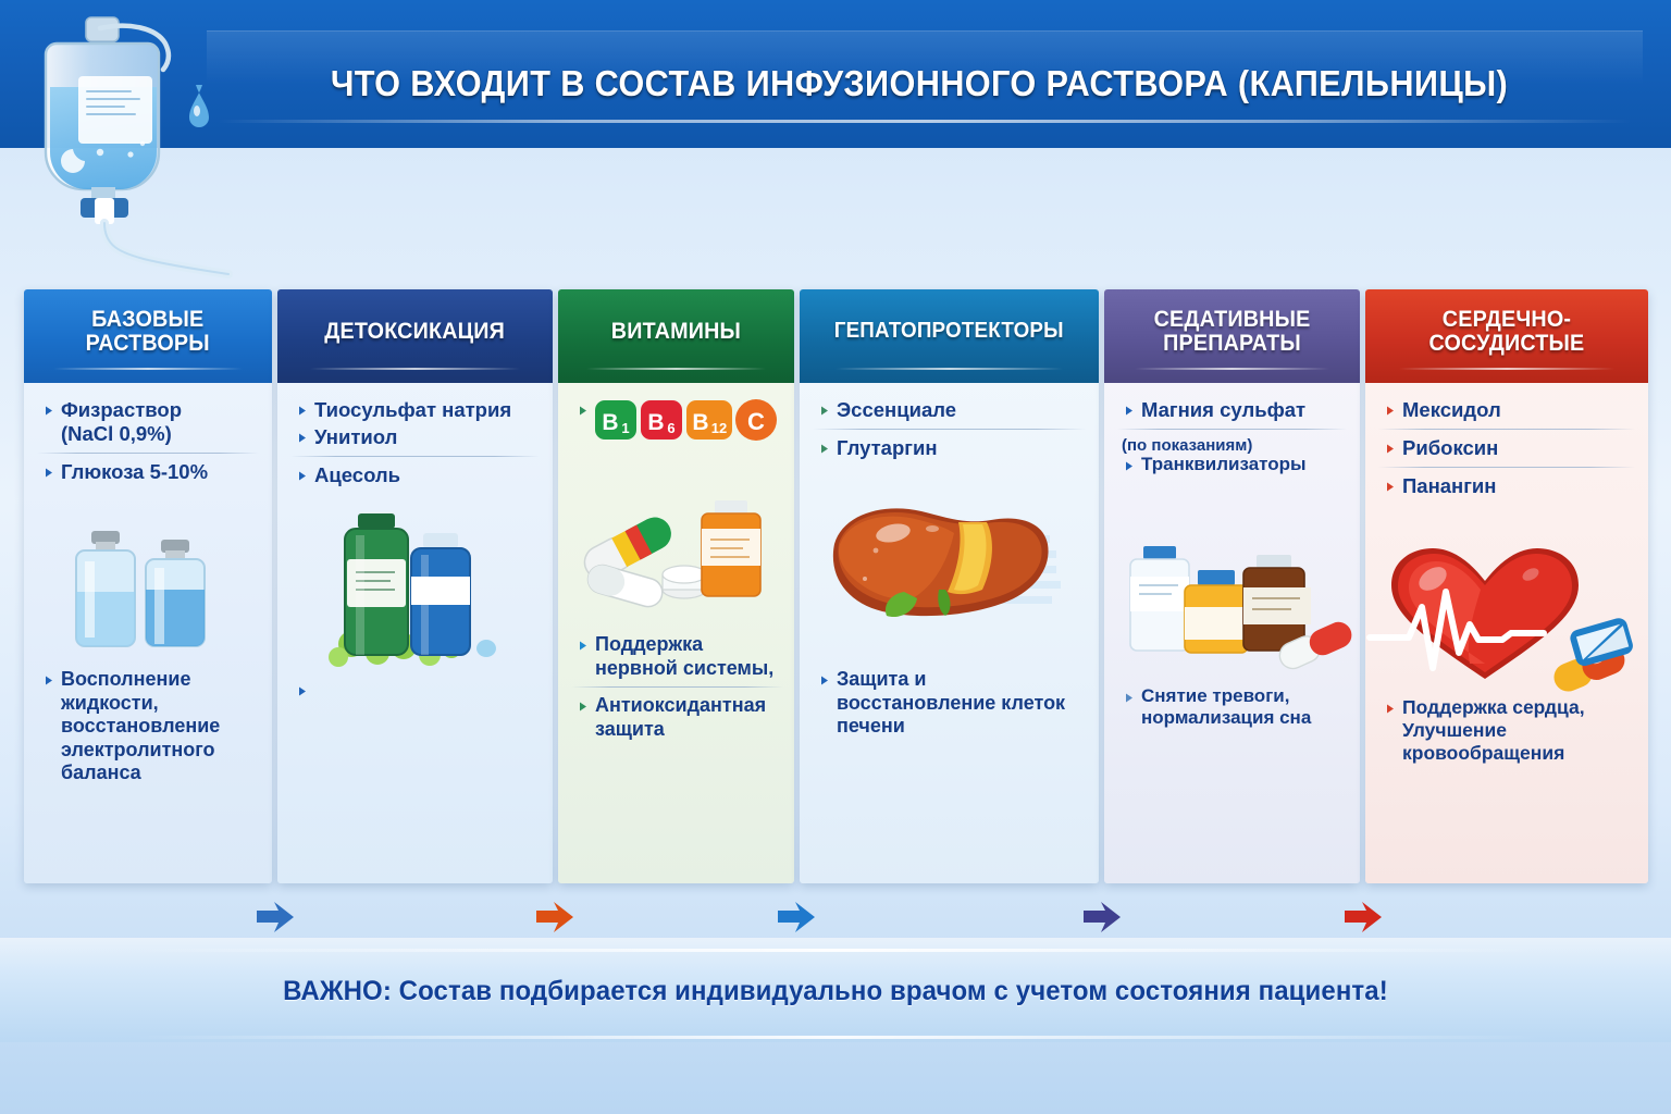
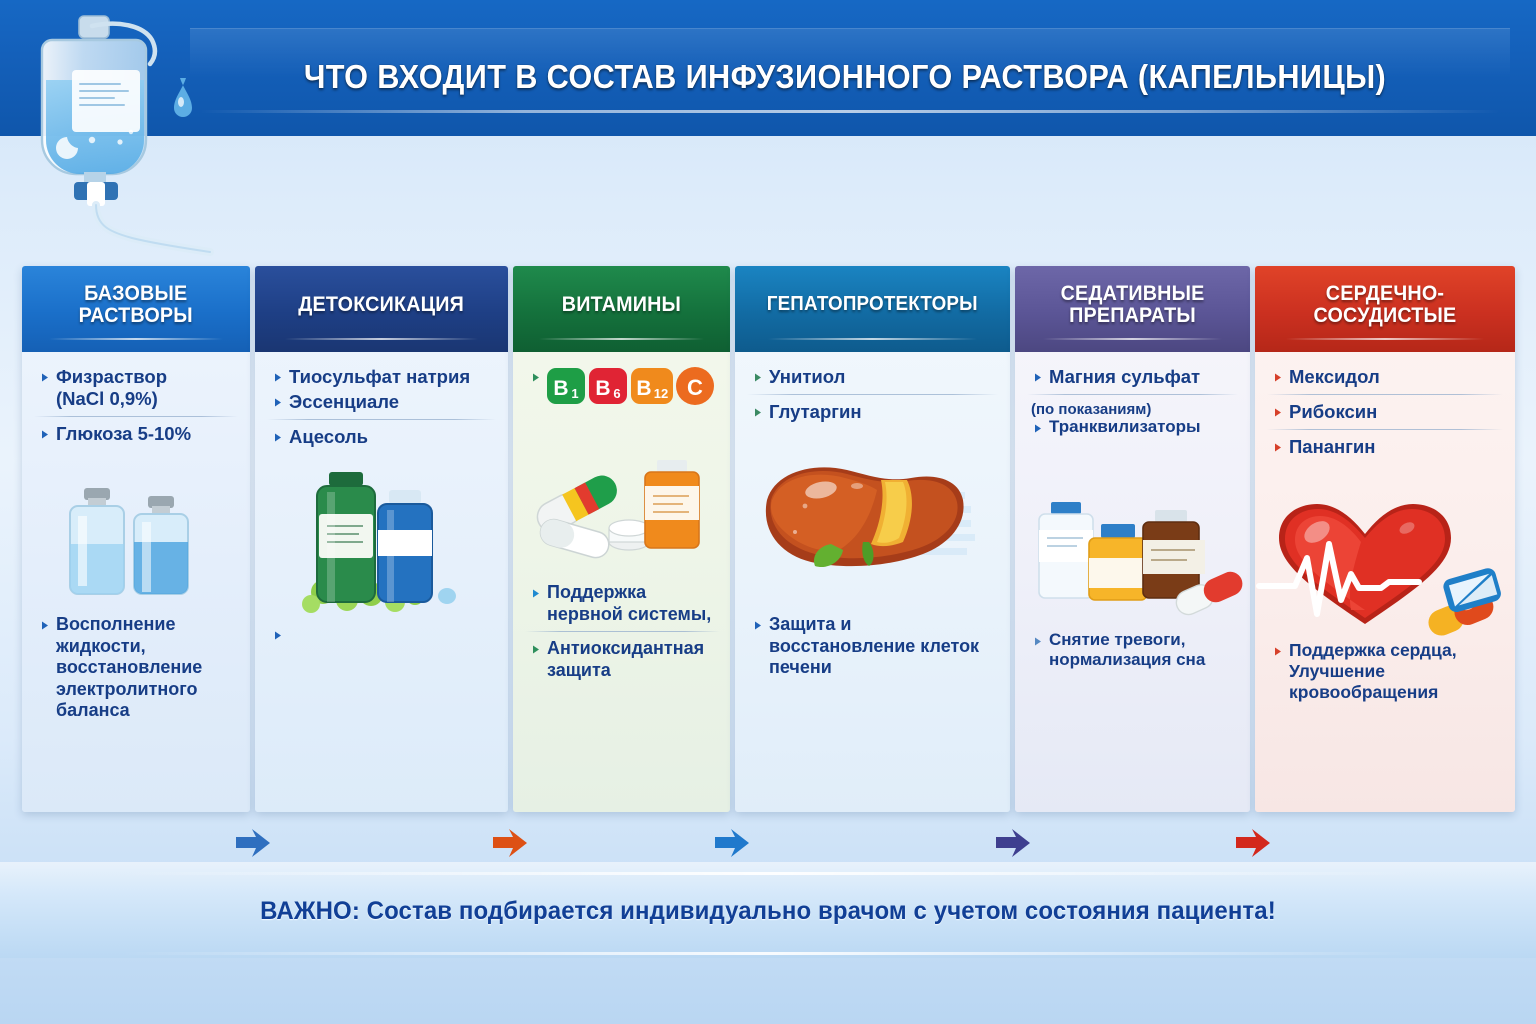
  ЧТО ВХОДИТ В СОСТАВ ИНФУЗИОННОГО РАСТВОРА (КАПЕЛЬНИЦЫ)
  БАЗОВЫЕ
  РАСТВОРЫ
  Физраствор
  (NaCl 0,9%)
  Глюкоза 5-10%
  Восполнение жидкости, восстановление электролитного баланса
  ДЕТОКСИКАЦИЯ
  Тиосульфат натрия
- Унитиол
+ Эссенциале
  Ацесоль
  ВИТАМИНЫ
  B
  1
  B
  6
  B
  12
  C
  Поддержка нервной системы,
  Антиоксидантная защита
  ГЕПАТОПРОТЕКТОРЫ
- Эссенциале
+ Унитиол
  Глутаргин
  Защита и восстановление клеток печени
  СЕДАТИВНЫЕ
  ПРЕПАРАТЫ
  Магния сульфат
  (по показаниям)
  Транквилизаторы
  Снятие тревоги, нормализация сна
  СЕРДЕЧНО-
  СОСУДИСТЫЕ
  Мексидол
  Рибоксин
  Панангин
  Поддержка сердца, Улучшение кровообращения
  ВАЖНО: Состав подбирается индивидуально врачом с учетом состояния пациента!
